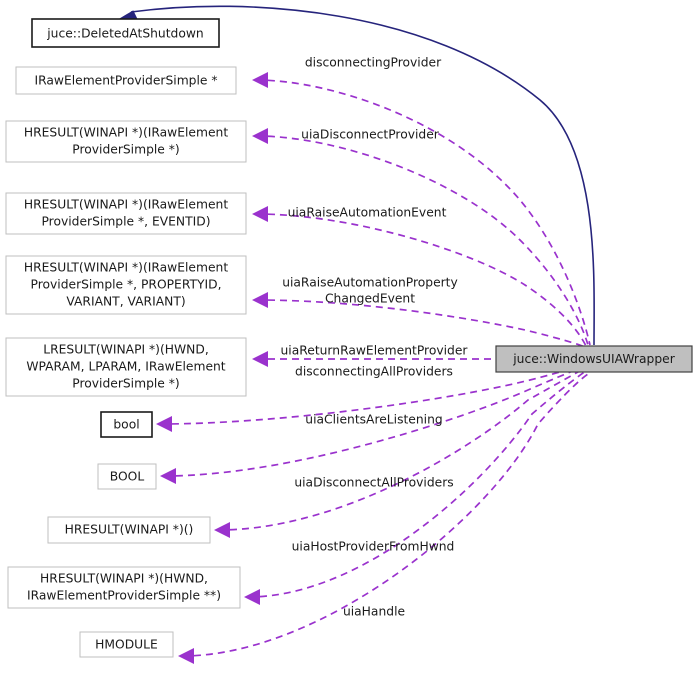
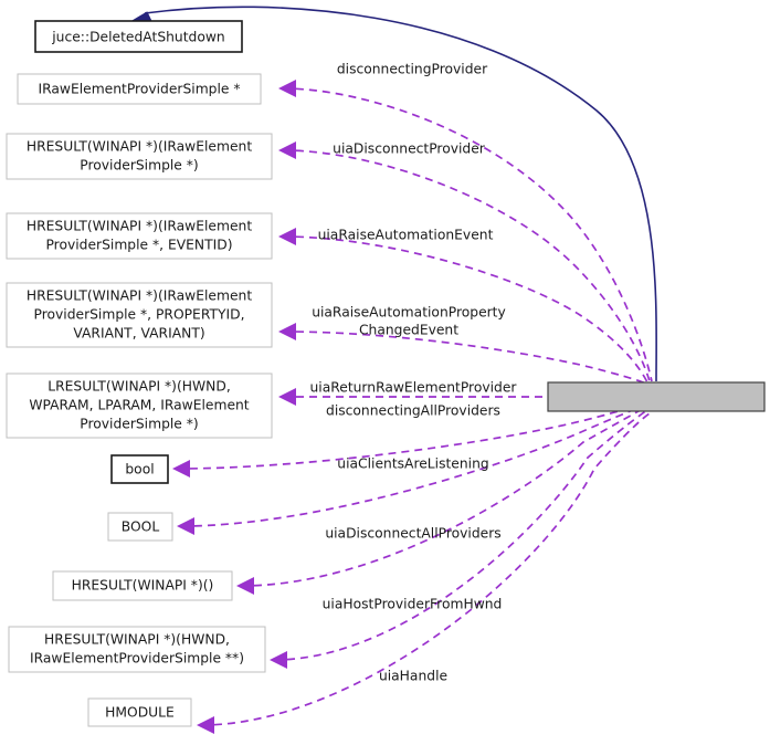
  juce::DeletedAtShutdown
  IRawElementProviderSimple *
  HRESULT(WINAPI *)(IRawElement
  ProviderSimple *)
  HRESULT(WINAPI *)(IRawElement
  ProviderSimple *, EVENTID)
  HRESULT(WINAPI *)(IRawElement
  ProviderSimple *, PROPERTYID,
  VARIANT, VARIANT)
  LRESULT(WINAPI *)(HWND,
  WPARAM, LPARAM, IRawElement
  ProviderSimple *)
  bool
  BOOL
  HRESULT(WINAPI *)()
  HRESULT(WINAPI *)(HWND,
  IRawElementProviderSimple **)
  HMODULE
- juce::WindowsUIAWrapper
  disconnectingProvider
  uiaDisconnectProvider
  uiaRaiseAutomationEvent
  uiaRaiseAutomationProperty
  ChangedEvent
  uiaReturnRawElementProvider
  disconnectingAllProviders
  uiaClientsAreListening
  uiaDisconnectAllProviders
  uiaHostProviderFromHwnd
  uiaHandle
